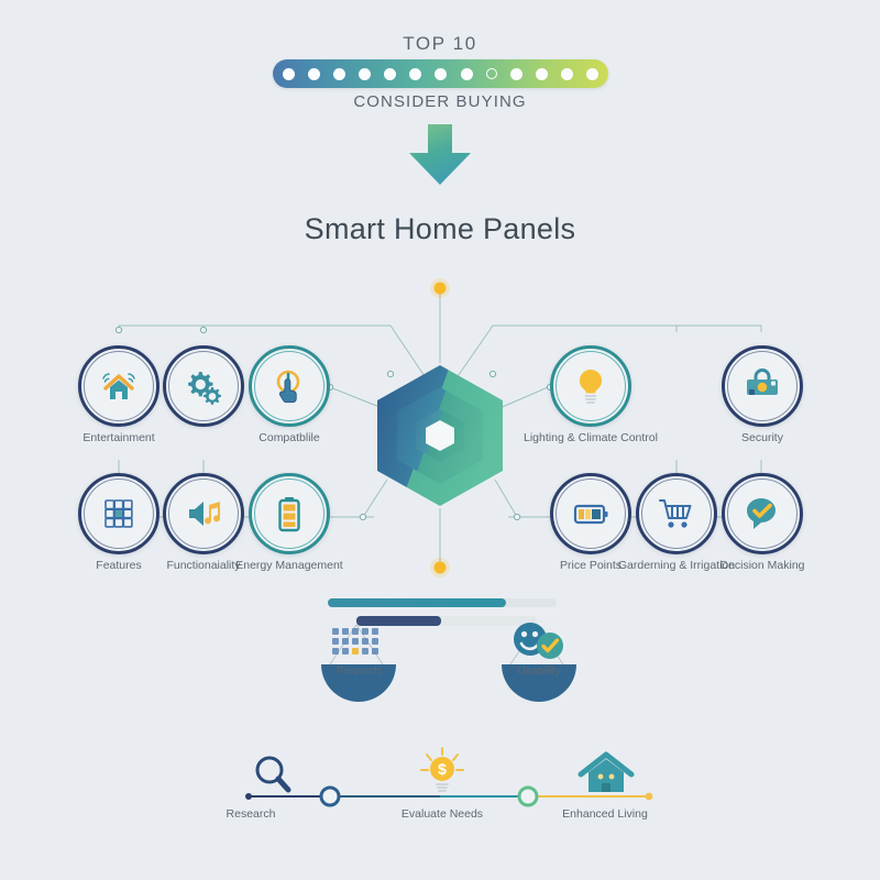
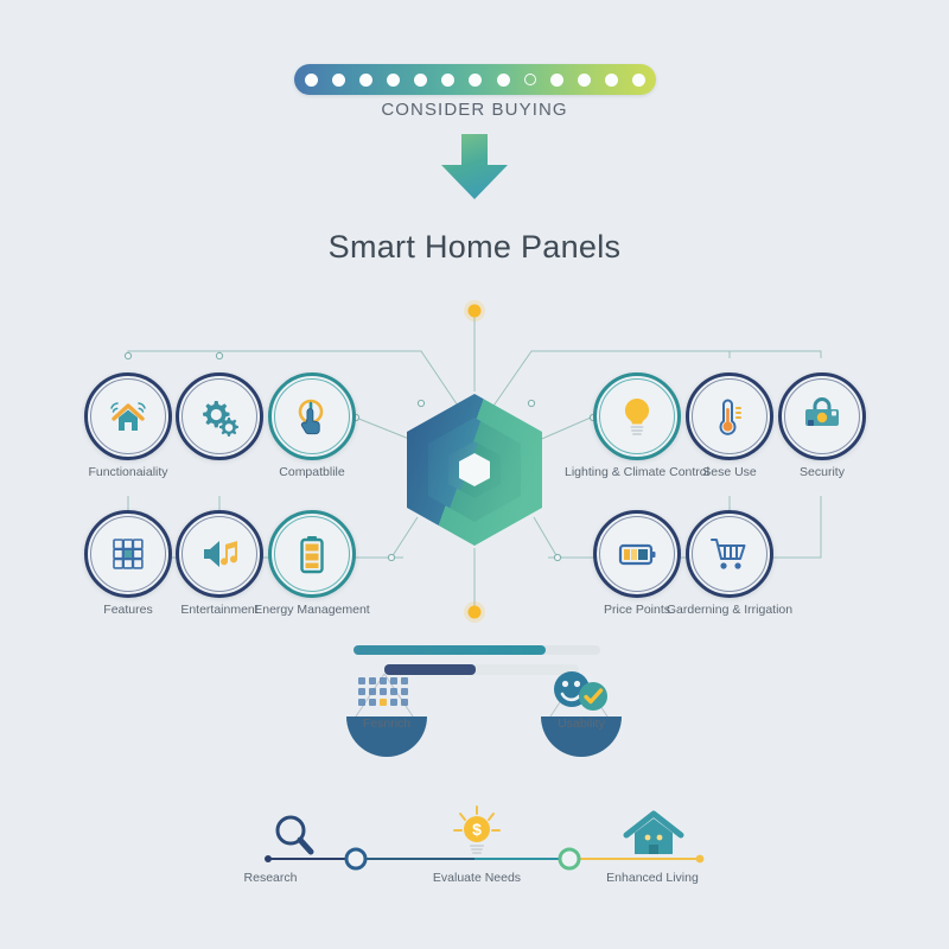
- TOP 10
  CONSIDER BUYING
  Smart Home Panels
- Entertainment
+ Functionaiality
  Compatblile
  Features
- Functionaiality
+ Entertainment
  Energy Management
  Lighting & Climate Control
+ Sese Use
  Security
  Price Points
  Garderning & Irrigation
- Decision Making
  Fesnrich
  Usability
  Research
  $
  Evaluate Needs
  Enhanced Living
